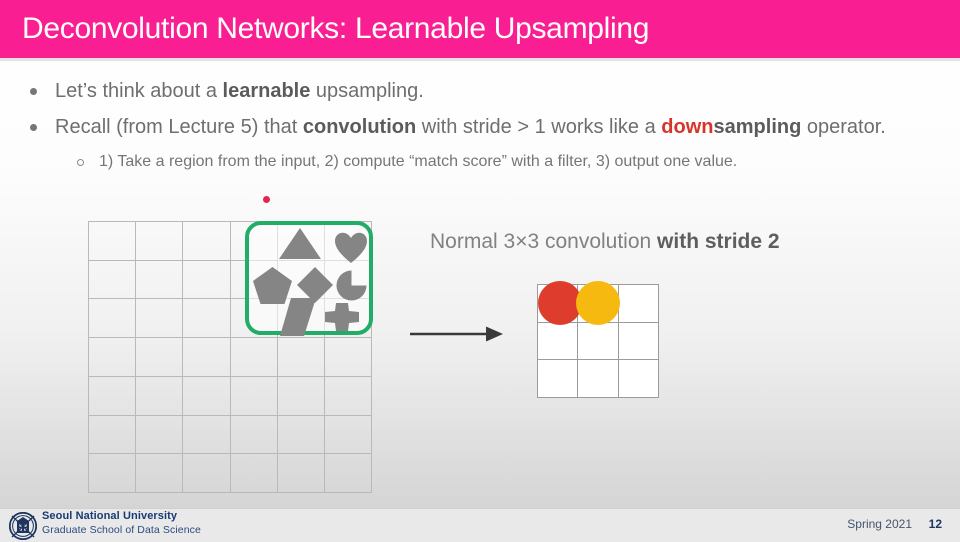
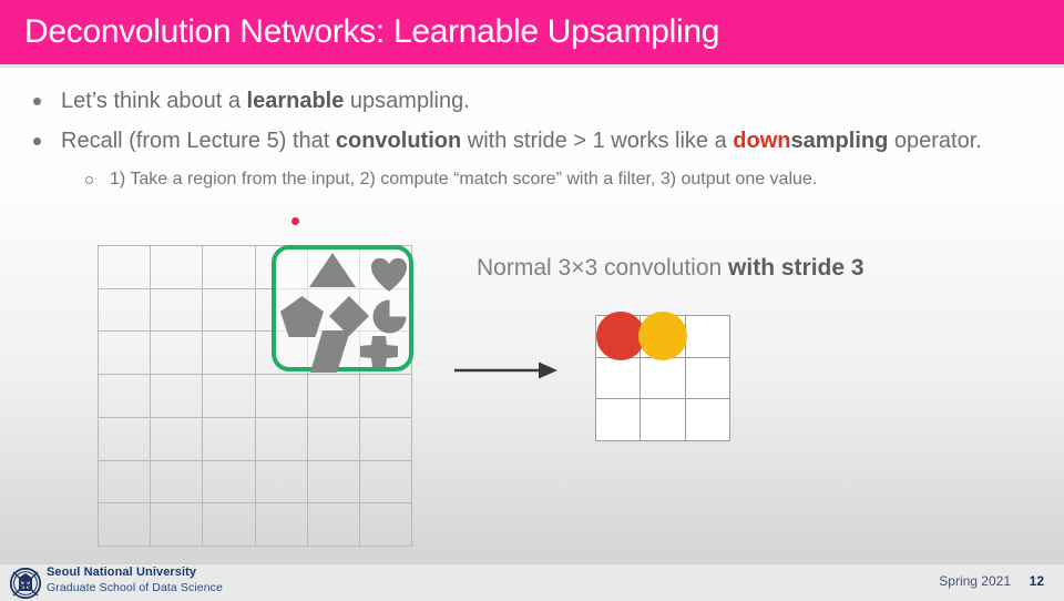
  Deconvolution Networks: Learnable Upsampling
  Let’s think about a learnable upsampling.
  Recall (from Lecture 5) that convolution with stride > 1 works like a downsampling operator.
  1) Take a region from the input, 2) compute “match score” with a filter, 3) output one value.
- Normal 3×3 convolution with stride 2
+ Normal 3×3 convolution with stride 3
  Seoul National University
  Graduate School of Data Science
  Spring 2021
  12
